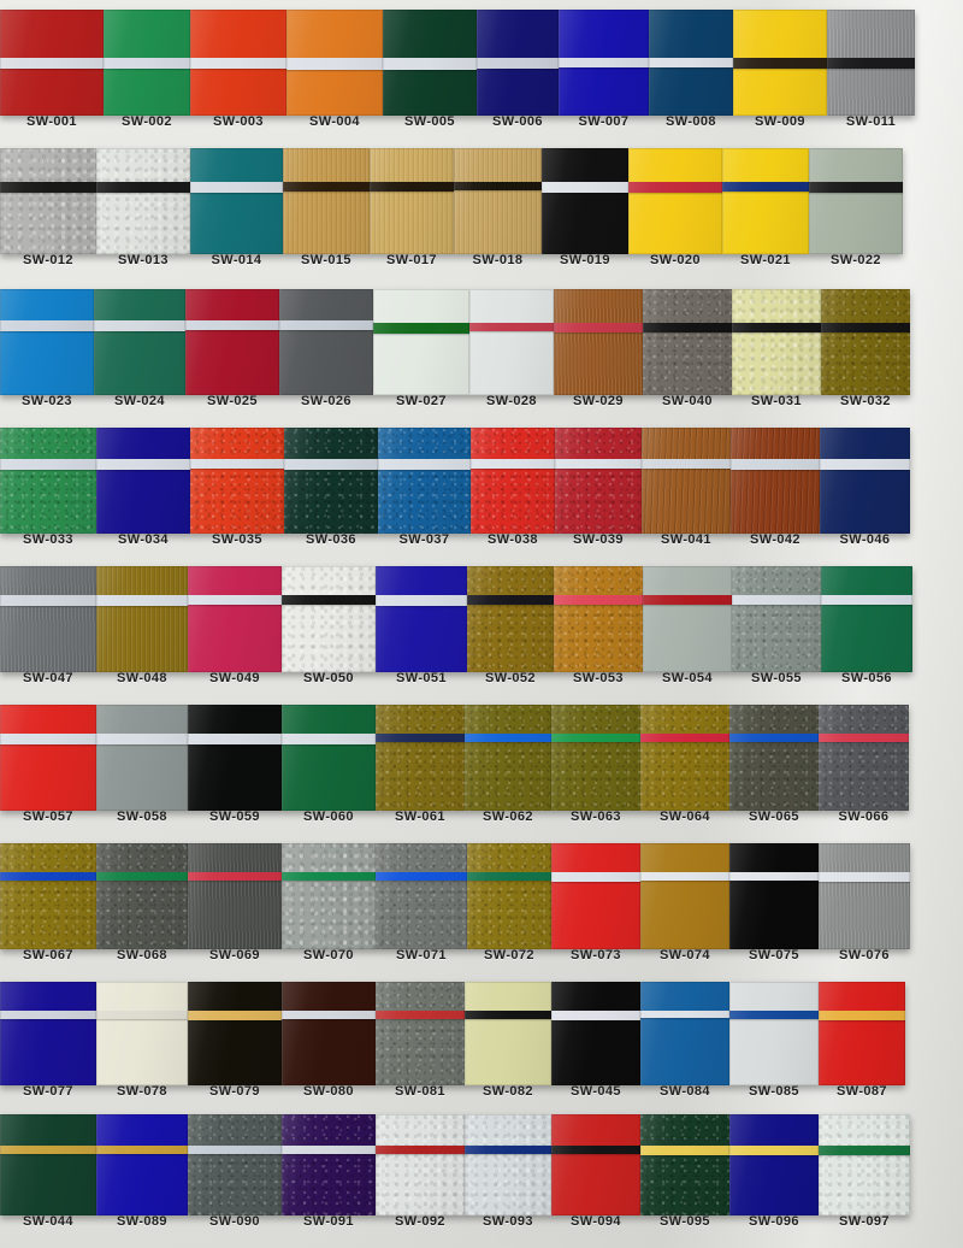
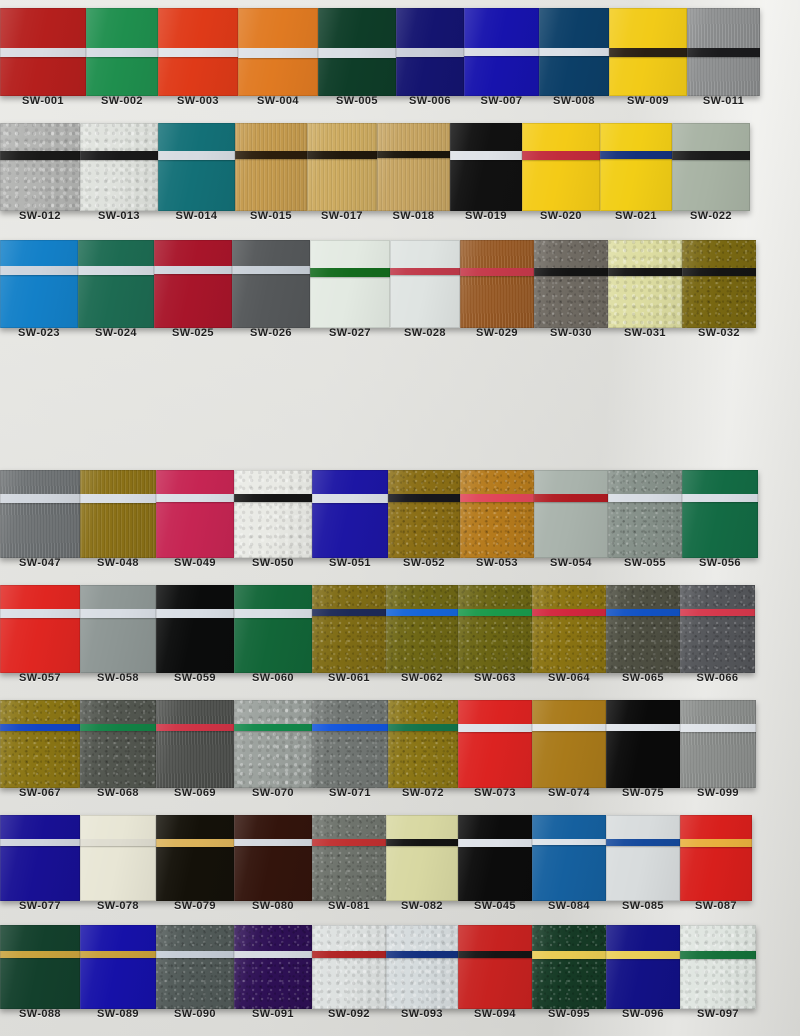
  SW-001
  SW-002
  SW-003
  SW-004
  SW-005
  SW-006
  SW-007
  SW-008
  SW-009
  SW-011
  SW-012
  SW-013
  SW-014
  SW-015
  SW-017
  SW-018
  SW-019
  SW-020
  SW-021
  SW-022
  SW-023
  SW-024
  SW-025
  SW-026
  SW-027
  SW-028
  SW-029
- SW-040
+ SW-030
  SW-031
  SW-032
- SW-033
- SW-034
- SW-035
- SW-036
- SW-037
- SW-038
- SW-039
- SW-041
- SW-042
- SW-046
  SW-047
  SW-048
  SW-049
  SW-050
  SW-051
  SW-052
  SW-053
  SW-054
  SW-055
  SW-056
  SW-057
  SW-058
  SW-059
  SW-060
  SW-061
  SW-062
  SW-063
  SW-064
  SW-065
  SW-066
  SW-067
  SW-068
  SW-069
  SW-070
  SW-071
  SW-072
  SW-073
  SW-074
  SW-075
- SW-076
+ SW-099
  SW-077
  SW-078
  SW-079
  SW-080
  SW-081
  SW-082
  SW-045
  SW-084
  SW-085
  SW-087
- SW-044
+ SW-088
  SW-089
  SW-090
  SW-091
  SW-092
  SW-093
  SW-094
  SW-095
  SW-096
  SW-097
